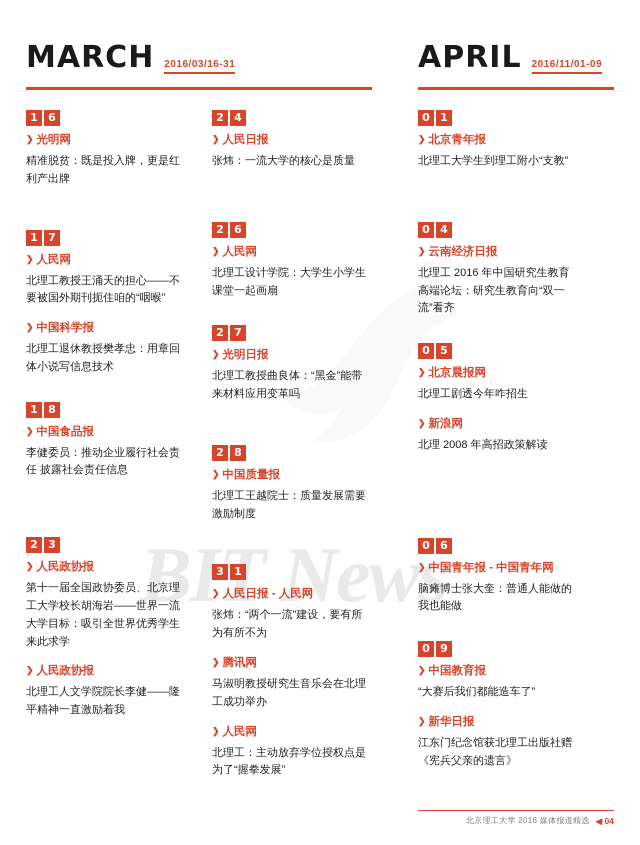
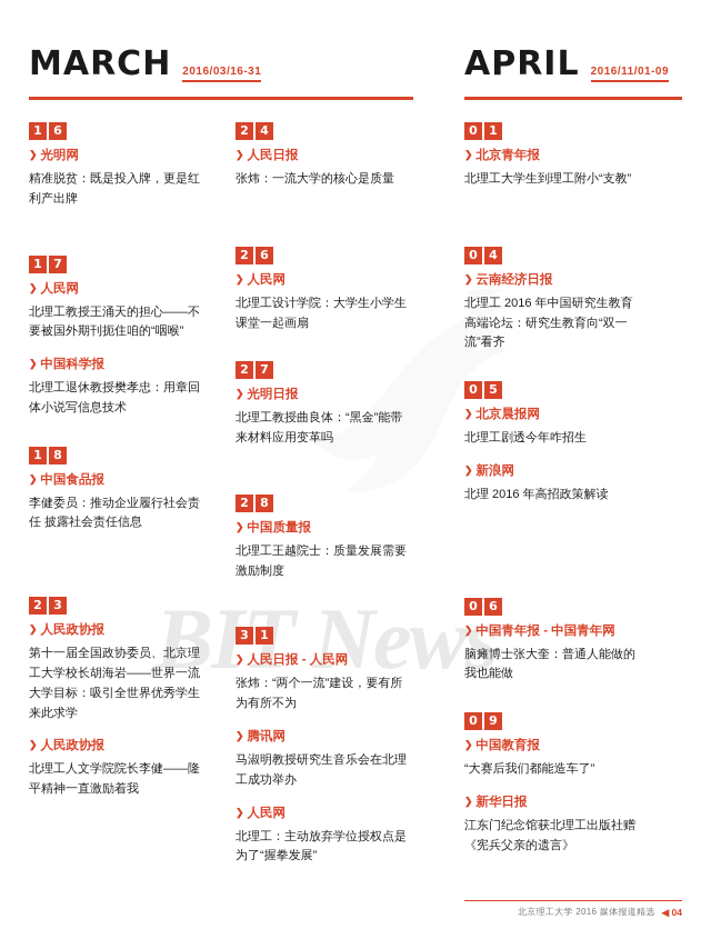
  BI News
  MARCH
  2016/03/16-31
  1
  6
  ❯ 光明网
  精准脱贫：既是投入牌，更是红利产出牌
  1
  7
  ❯ 人民网
  北理工教授王涌天的担心——不要被国外期刊扼住咱的“咽喉”
  ❯ 中国科学报
  北理工退休教授樊孝忠：用章回体小说写信息技术
  1
  8
  ❯ 中国食品报
  李健委员：推动企业履行社会责任 披露社会责任信息
  2
  3
  ❯ 人民政协报
  第十一届全国政协委员、北京理工大学校长胡海岩——世界一流大学目标：吸引全世界优秀学生来此求学
  ❯ 人民政协报
  北理工人文学院院长李健——隆平精神一直激励着我
  2
  4
  ❯ 人民日报
  张炜：一流大学的核心是质量
  2
  6
  ❯ 人民网
  北理工设计学院：大学生小学生 课堂一起画扇
  2
  7
  ❯ 光明日报
  北理工教授曲良体：“黑金”能带来材料应用变革吗
  2
  8
  ❯ 中国质量报
  北理工王越院士：质量发展需要激励制度
  3
  1
  ❯ 人民日报 - 人民网
  张炜：“两个一流”建设，要有所为有所不为
  ❯ 腾讯网
  马淑明教授研究生音乐会在北理工成功举办
  ❯ 人民网
  北理工：主动放弃学位授权点是为了“握拳发展”
  APRIL
  2016/11/01-09
  0
  1
  ❯ 北京青年报
  北理工大学生到理工附小“支教”
  0
  4
  ❯ 云南经济日报
  北理工 2016 年中国研究生教育高端论坛：研究生教育向“双一流”看齐
  0
  5
  ❯ 北京晨报网
  北理工剧透今年咋招生
  ❯ 新浪网
- 北理 2008 年高招政策解读
+ 北理 2016 年高招政策解读
  0
  6
  ❯ 中国青年报 - 中国青年网
  脑瘫博士张大奎：普通人能做的我也能做
  0
  9
  ❯ 中国教育报
  “大赛后我们都能造车了”
  ❯ 新华日报
  江东门纪念馆获北理工出版社赠《宪兵父亲的遗言》
  北京理工大学 2016 媒体报道精选
  ◀ 04
